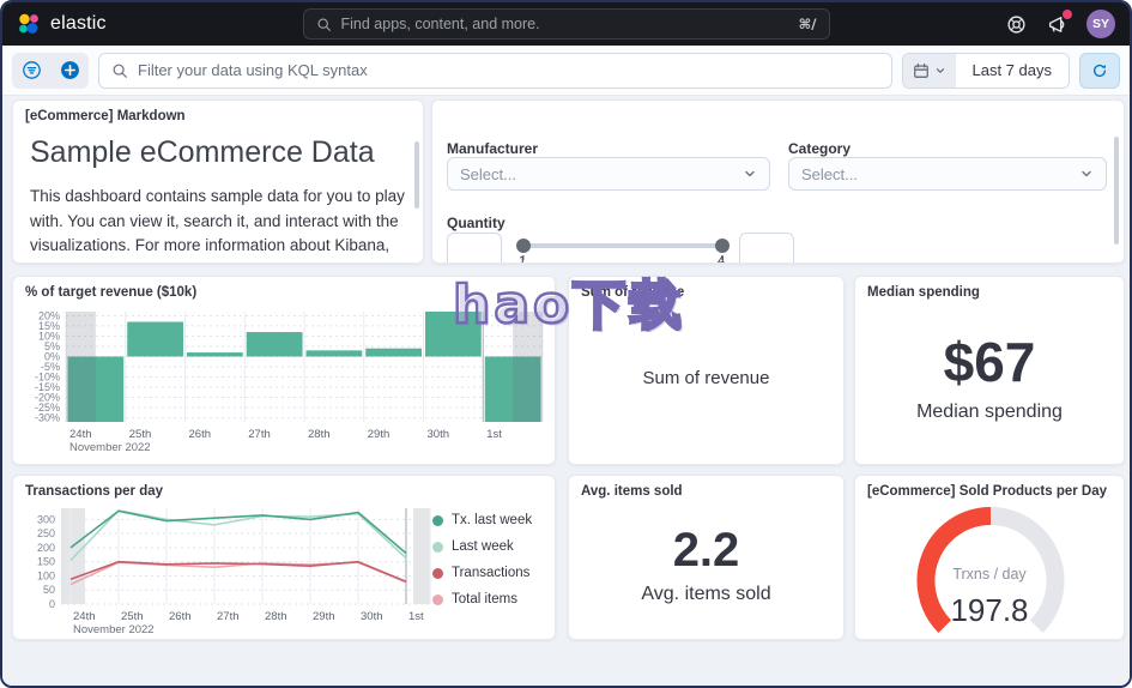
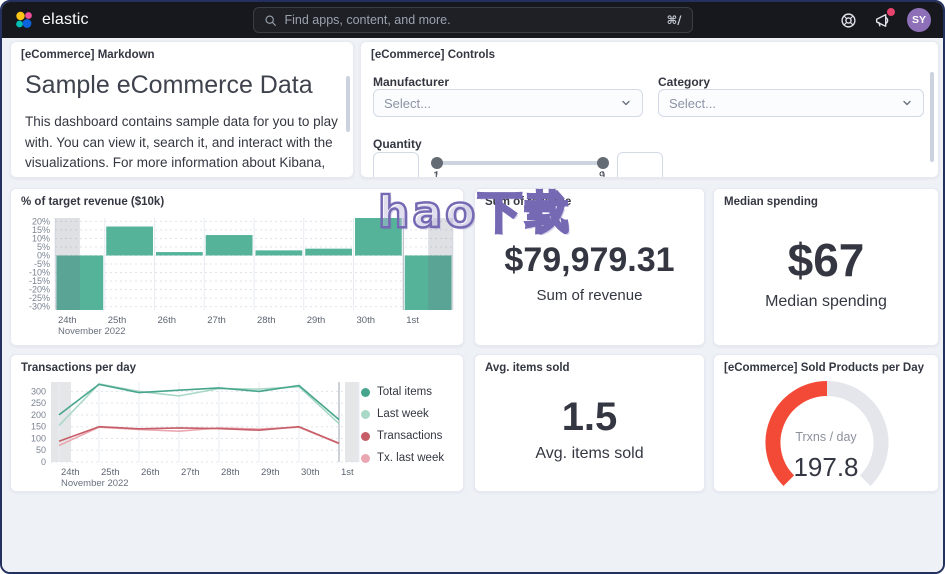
  elastic
  Find apps, content, and more.
  ⌘/
  SY
- Filter your data using KQL syntax
- Last 7 days
  [eCommerce] Markdown
  Sample eCommerce Data
  This dashboard contains sample data for you to play with. You can view it, search it, and interact with the visualizations. For more information about Kibana,
+ [eCommerce] Controls
  Manufacturer
  Select...
  Category
  Select...
  Quantity
  1
- 4
+ 9
  % of target revenue ($10k)
  20%
  15%
  10%
  5%
  0%
  -5%
  -10%
  -15%
  -20%
  -25%
  -30%
  24th
  25th
  26th
  27th
  28th
  29th
  30th
  1st
  November 2022
  Sum of revenue
+ $79,979.31
  Sum of revenue
  Median spending
  $67
  Median spending
  Transactions per day
  0
  50
  100
  150
  200
  250
  300
  24th
  25th
  26th
  27th
  28th
  29th
  30th
  1st
  November 2022
- Tx. last week
+ Total items
  Last week
  Transactions
- Total items
+ Tx. last week
  Avg. items sold
- 2.2
+ 1.5
  Avg. items sold
  [eCommerce] Sold Products per Day
  Trxns / day
  197.8
  hao下载
